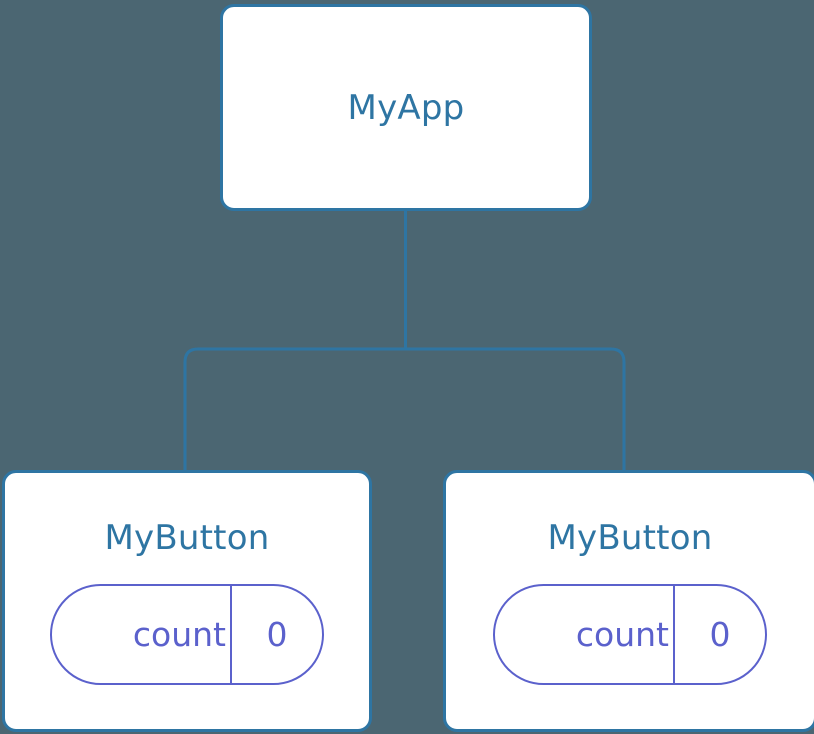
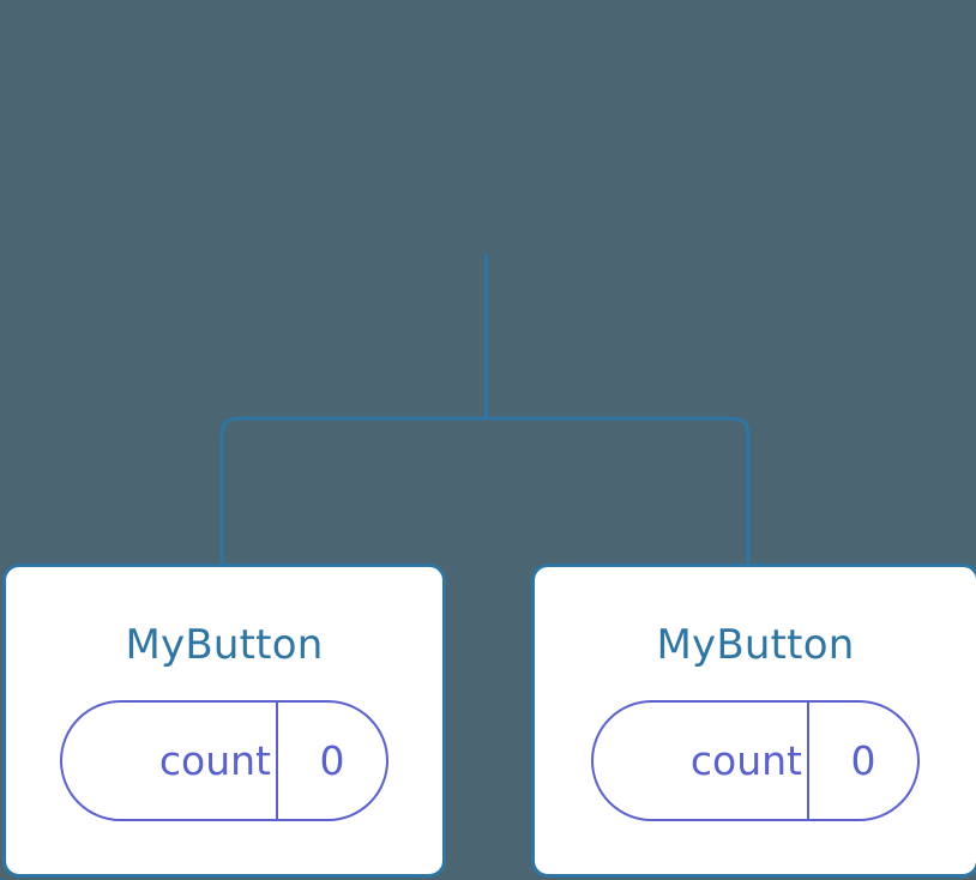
- MyApp
  MyButton
  count
  0
  MyButton
  count
  0
